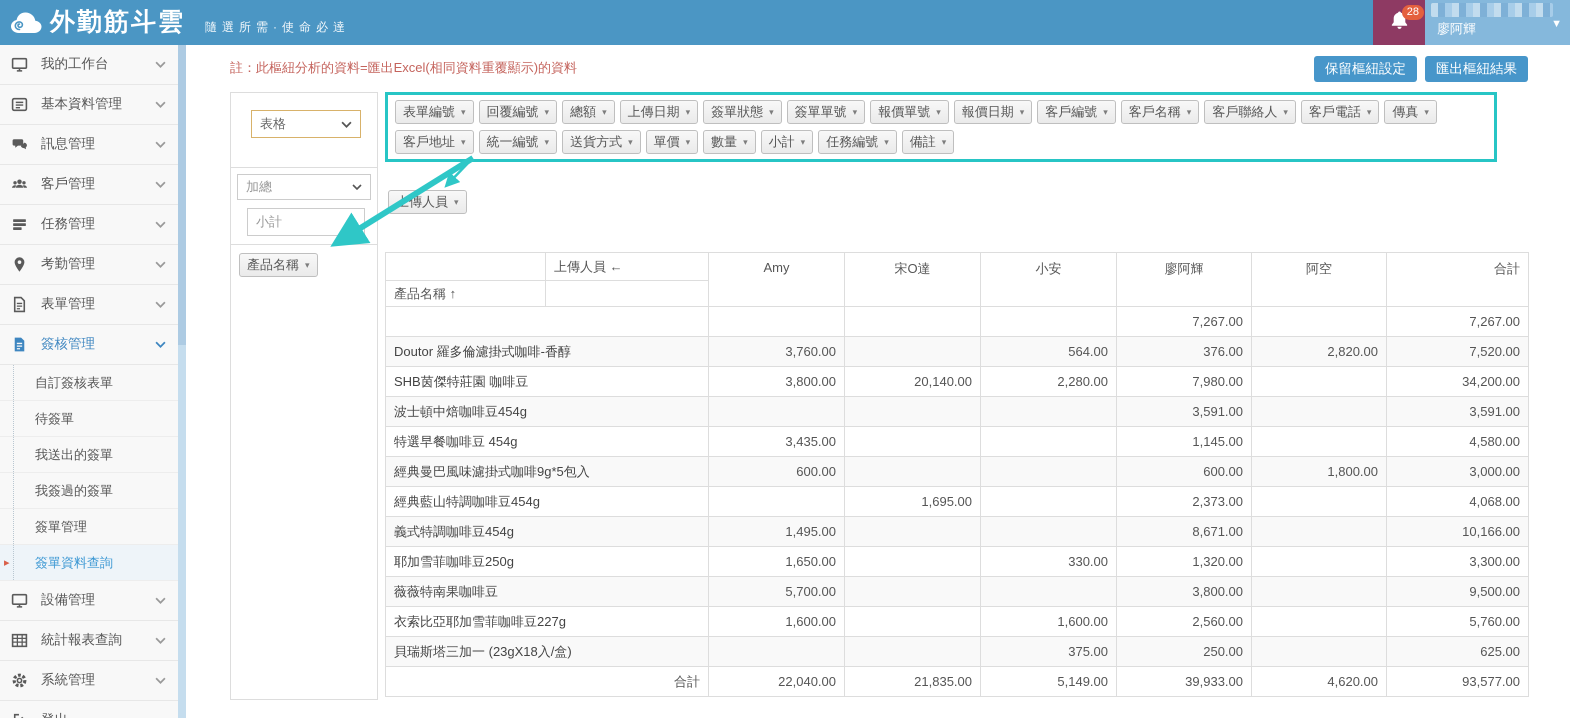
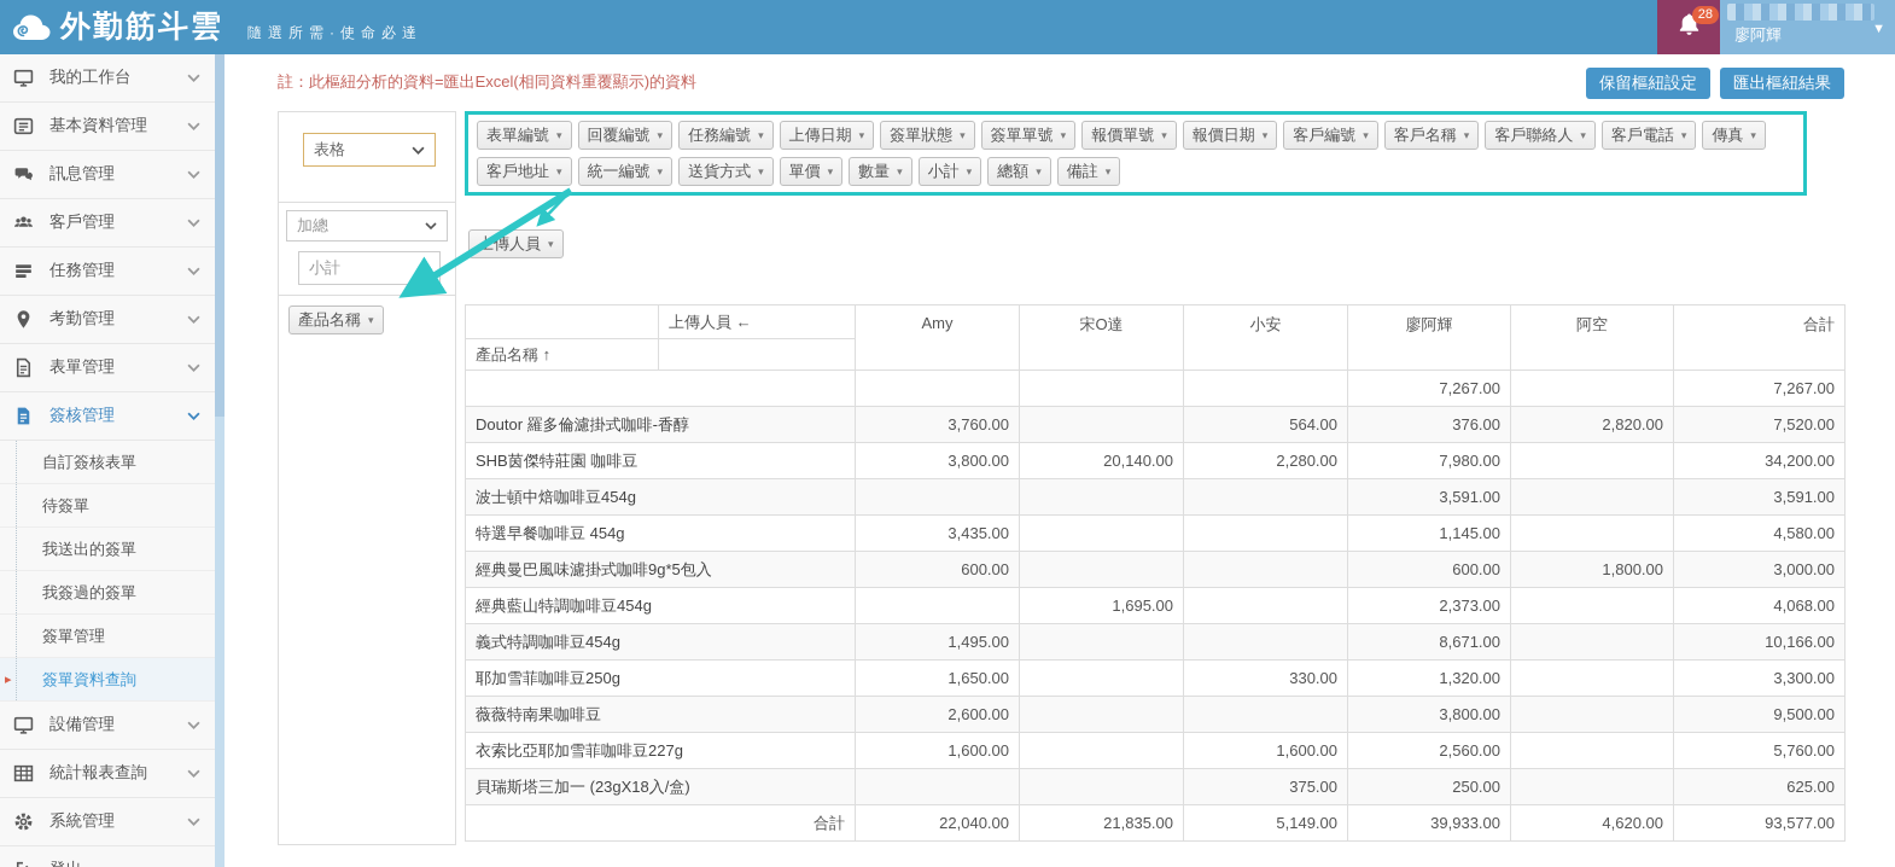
  外勤筋斗雲
  隨選所需·使命必達
  28
  廖阿輝
  ▼
  我的工作台
  基本資料管理
  訊息管理
  客戶管理
  任務管理
  考勤管理
  表單管理
  簽核管理
  自訂簽核表單
  待簽單
  我送出的簽單
  我簽過的簽單
  簽單管理
  ▸
  簽單資料查詢
  設備管理
  統計報表查詢
  系統管理
  註：此樞紐分析的資料=匯出Excel(相同資料重覆顯示)的資料
  保留樞紐設定
  匯出樞紐結果
  表格
  表單編號
  ▾
  回覆編號
  ▾
- 總額
+ 任務編號
  ▾
  上傳日期
  ▾
  簽單狀態
  ▾
  簽單單號
  ▾
  報價單號
  ▾
  報價日期
  ▾
  客戶編號
  ▾
  客戶名稱
  ▾
  客戶聯絡人
  ▾
  客戶電話
  ▾
  傳真
  ▾
  客戶地址
  ▾
  統一編號
  ▾
  送貨方式
  ▾
  單價
  ▾
  數量
  ▾
  小計
  ▾
- 任務編號
+ 總額
  ▾
  備註
  ▾
  加總
  小計
  傳人員
  ▾
  產品名稱
  ▾
  	上傳人員 ←	Amy	宋O達	小安	廖阿輝	阿空	合計
  產品名稱 ↑
  				7,267.00		7,267.00
  Doutor 羅多倫濾掛式咖啡-香醇	3,760.00		564.00	376.00	2,820.00	7,520.00
  SHB茵傑特莊園 咖啡豆	3,800.00	20,140.00	2,280.00	7,980.00		34,200.00
  波士頓中焙咖啡豆454g				3,591.00		3,591.00
  特選早餐咖啡豆 454g	3,435.00			1,145.00		4,580.00
  經典曼巴風味濾掛式咖啡9g*5包入	600.00			600.00	1,800.00	3,000.00
  經典藍山特調咖啡豆454g		1,695.00		2,373.00		4,068.00
  義式特調咖啡豆454g	1,495.00			8,671.00		10,166.00
  耶加雪菲咖啡豆250g	1,650.00		330.00	1,320.00		3,300.00
- 薇薇特南果咖啡豆	5,700.00			3,800.00		9,500.00
+ 薇薇特南果咖啡豆	2,600.00			3,800.00		9,500.00
  衣索比亞耶加雪菲咖啡豆227g	1,600.00		1,600.00	2,560.00		5,760.00
  貝瑞斯塔三加一 (23gX18入/盒)			375.00	250.00		625.00
  合計	22,040.00	21,835.00	5,149.00	39,933.00	4,620.00	93,577.00
